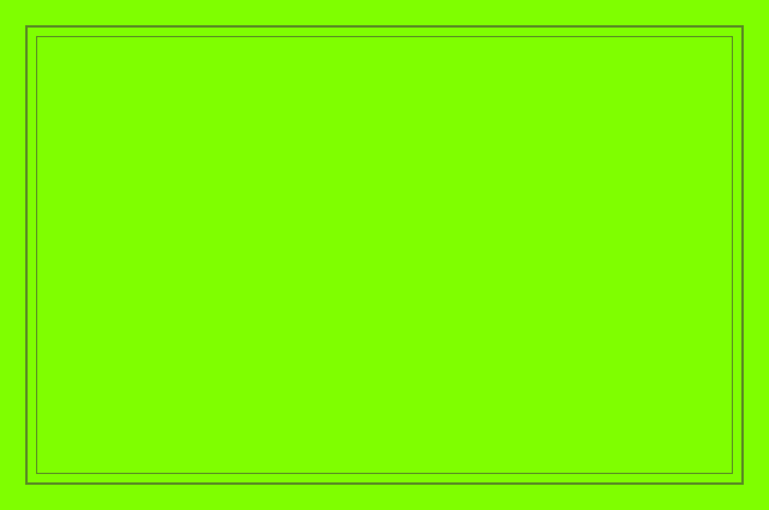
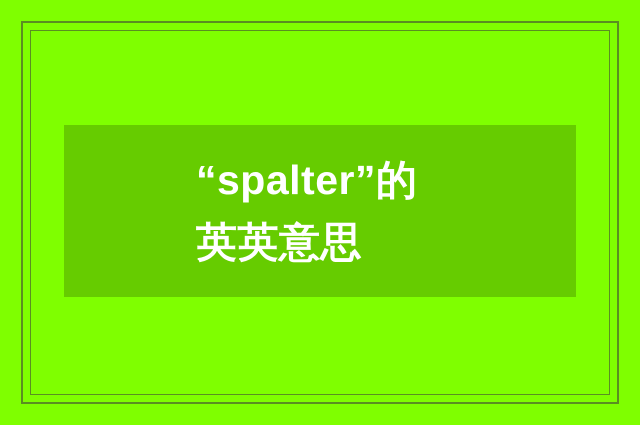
+ “spalter”的英英意思
